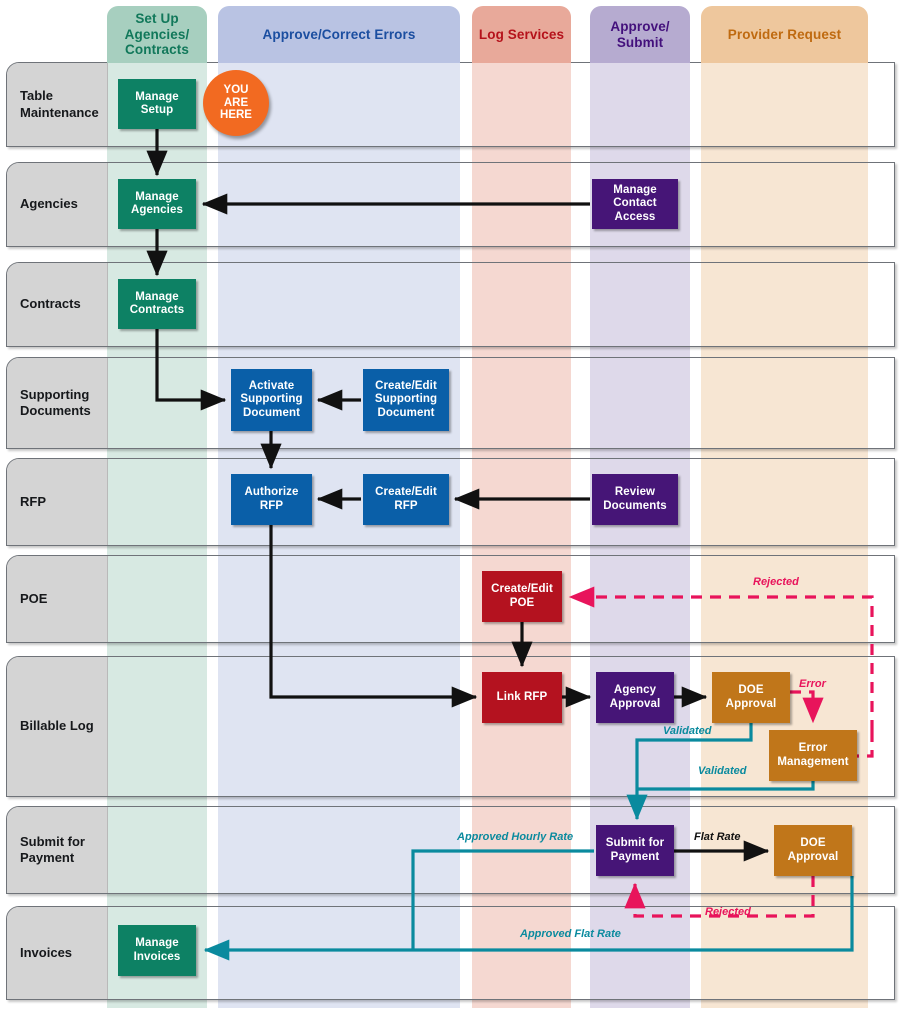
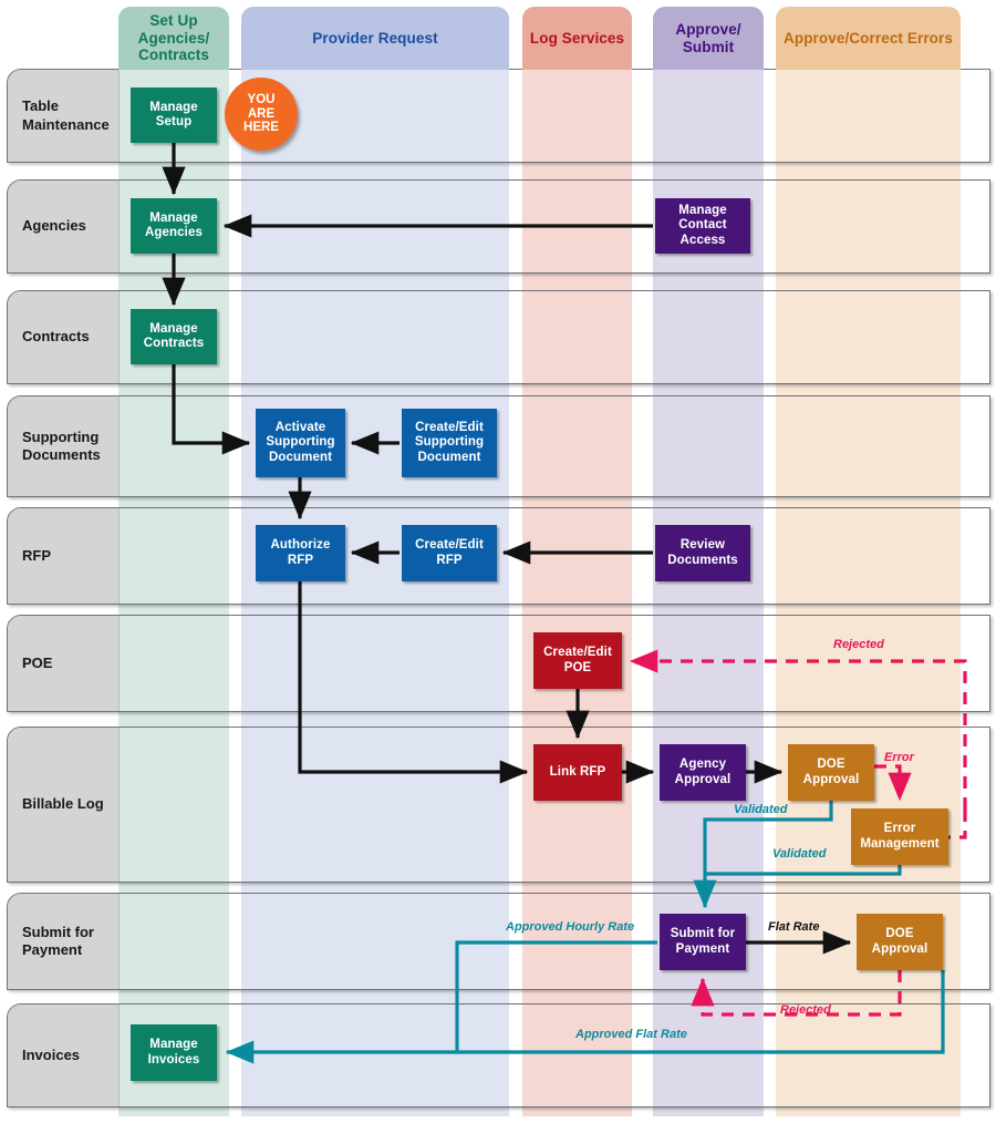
  Table
  Maintenance
  Agencies
  Contracts
  Supporting
  Documents
  RFP
  POE
  Billable Log
  Submit for
  Payment
  Invoices
  Manage
  Setup
  Manage
  Agencies
  Manage
  Contracts
  Manage
  Contact Access
  Activate
  Supporting
  Document
  Create/Edit
  Supporting
  Document
  Authorize
  RFP
  Create/Edit
  RFP
  Review
  Documents
  Create/Edit
  POE
  Link RFP
  Agency
  Approval
  DOE
  Approval
  Error
  Management
  Submit for
  Payment
  DOE
  Approval
  Manage
  Invoices
  Rejected
  Error
  Validated
  Validated
  Approved Hourly Rate
  Flat Rate
  Rejected
  Approved Flat Rate
  YOU
  ARE
  HERE
  Set Up
  Agencies/
  Contracts
- Approve/Correct Errors
+ Provider Request
  Log Services
  Approve/
  Submit
- Provider Request
+ Approve/Correct Errors
